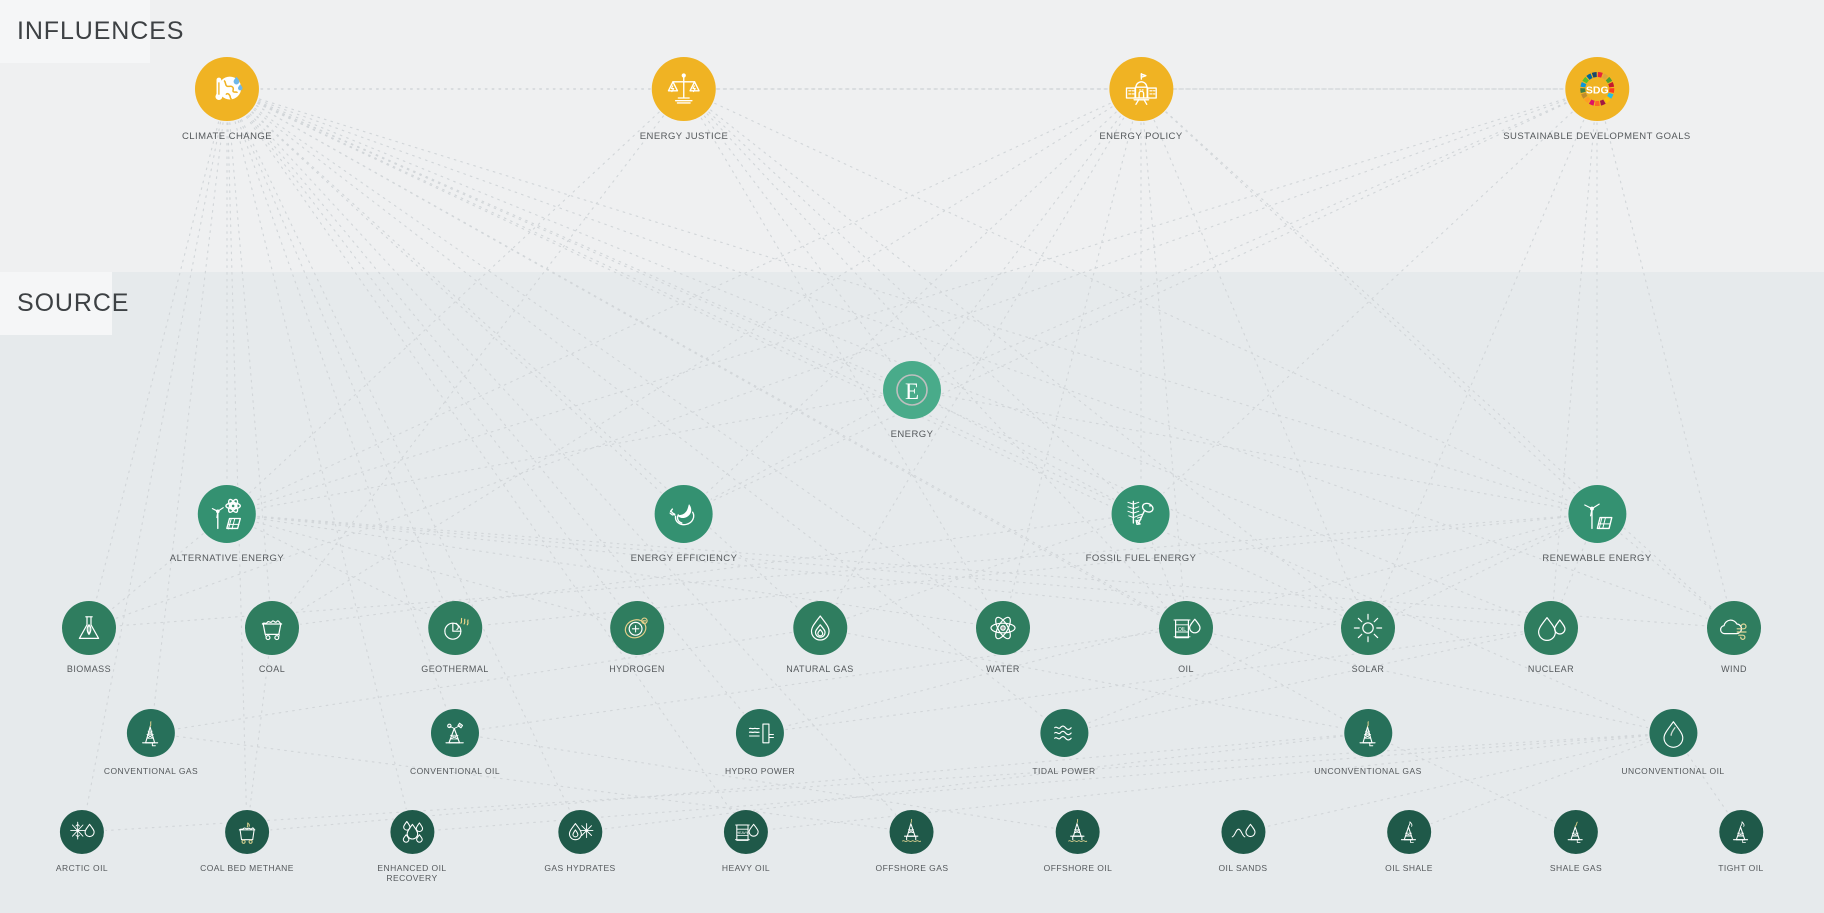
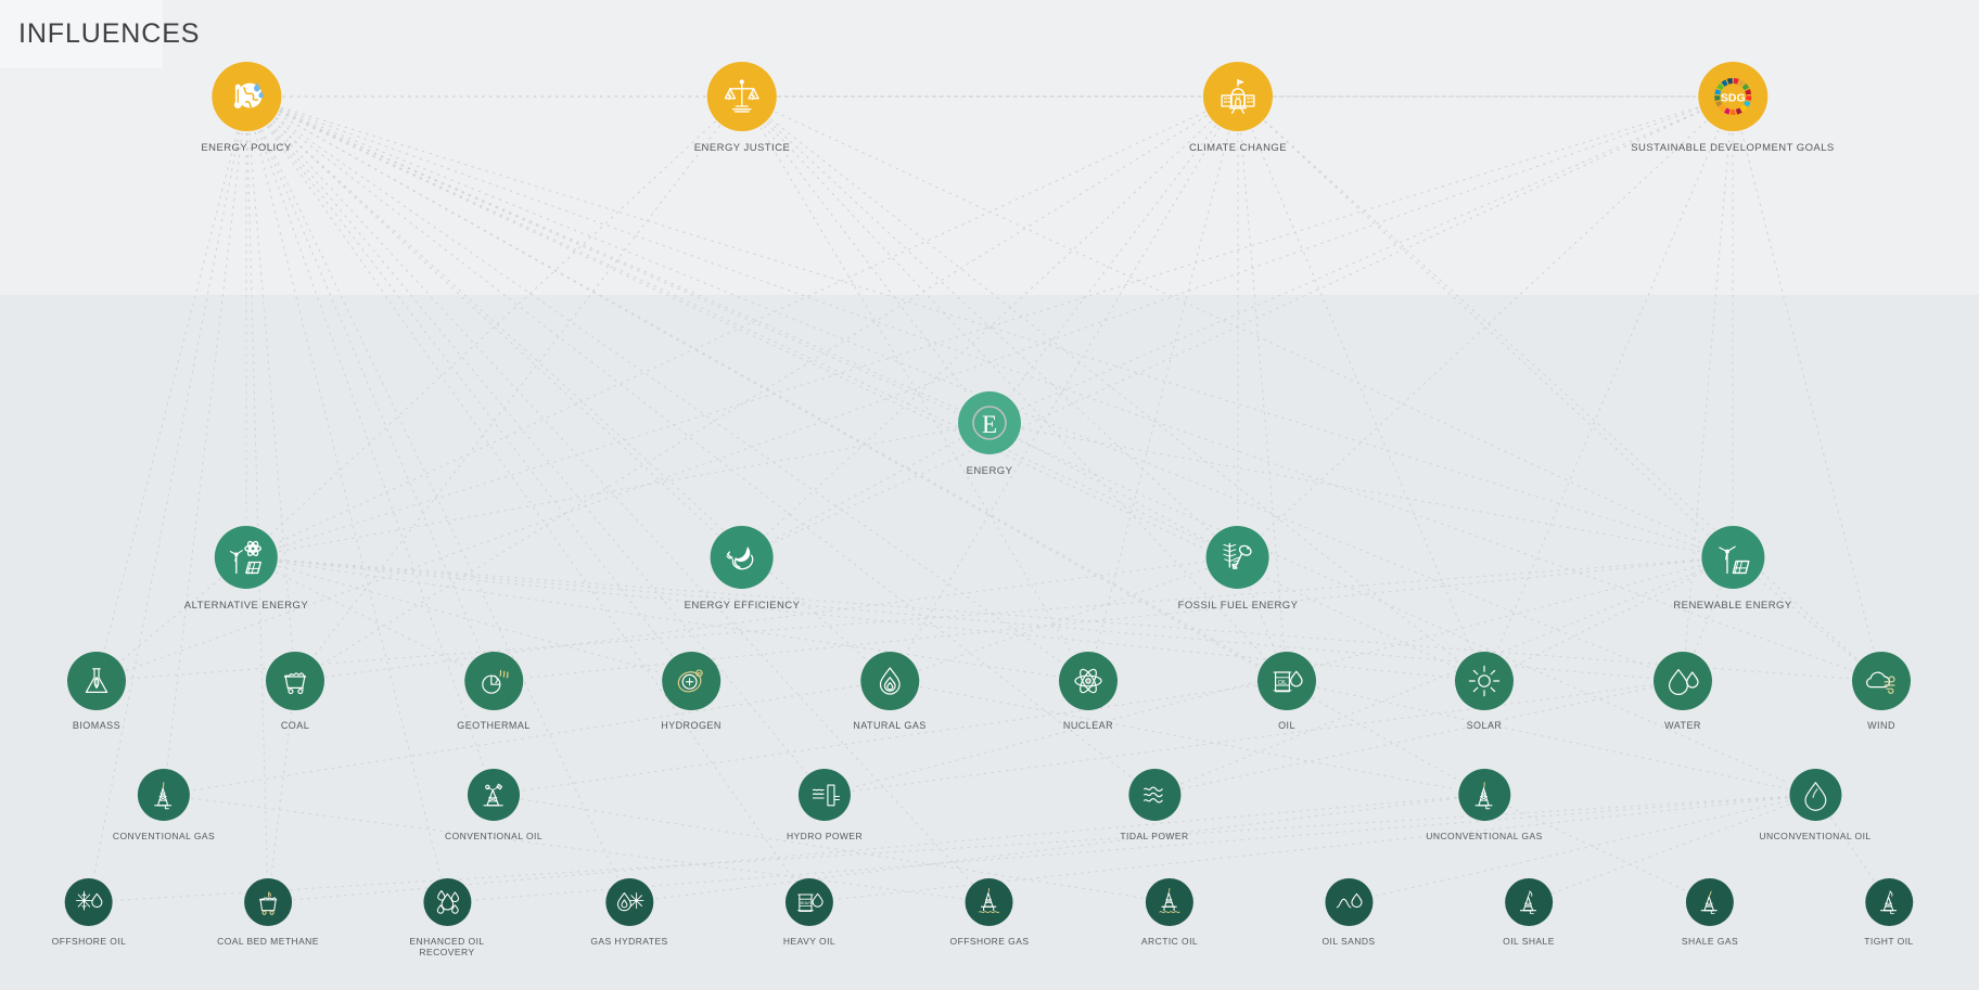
  INFLUENCES
- SOURCE
- CLIMATE CHANGE
+ ENERGY POLICY
  ENERGY JUSTICE
- ENERGY POLICY
+ CLIMATE CHANGE
  SDG
  SUSTAINABLE DEVELOPMENT GOALS
  E
  ENERGY
  ALTERNATIVE ENERGY
  ENERGY EFFICIENCY
  FOSSIL FUEL ENERGY
  RENEWABLE ENERGY
  BIOMASS
  COAL
  GEOTHERMAL
  HYDROGEN
  NATURAL GAS
- WATER
+ NUCLEAR
  OIL
  SOLAR
- NUCLEAR
+ WATER
  WIND
  CONVENTIONAL GAS
  CONVENTIONAL OIL
  HYDRO POWER
  TIDAL POWER
  UNCONVENTIONAL GAS
  UNCONVENTIONAL OIL
- ARCTIC OIL
+ OFFSHORE OIL
  COAL BED METHANE
  ENHANCED OIL
  RECOVERY
  GAS HYDRATES
  HEAVY OIL
  OFFSHORE GAS
- OFFSHORE OIL
+ ARCTIC OIL
  OIL SANDS
  OIL SHALE
  SHALE GAS
  TIGHT OIL
